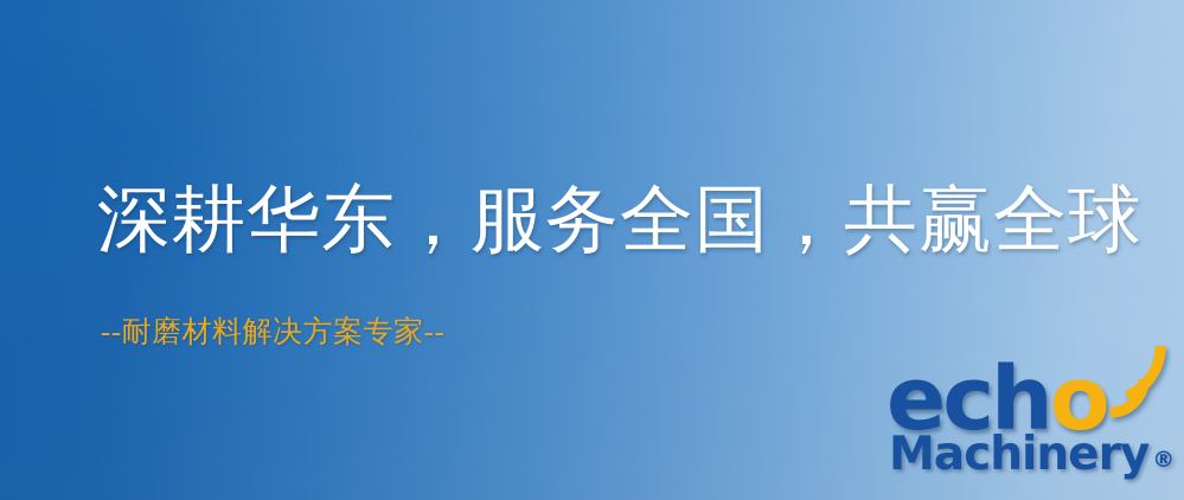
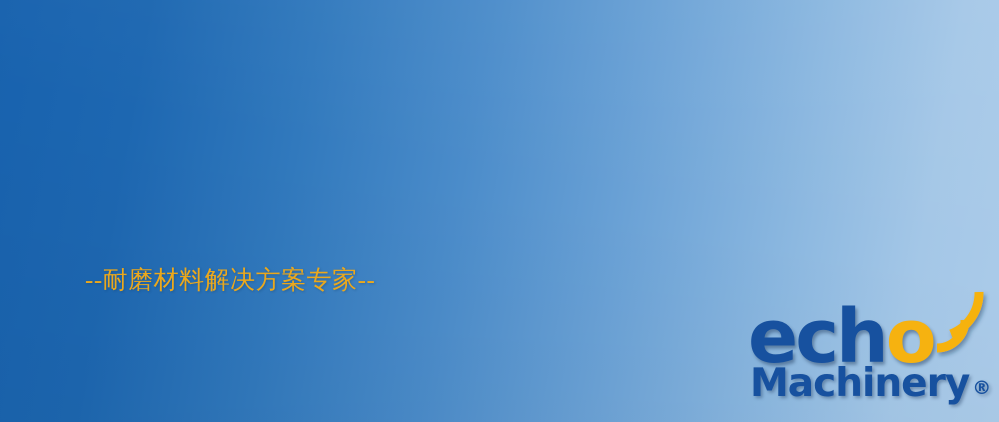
- 深耕华东，服务全国，共赢全球
  --耐磨材料解决方案专家--
  echo
  Machinery ®
